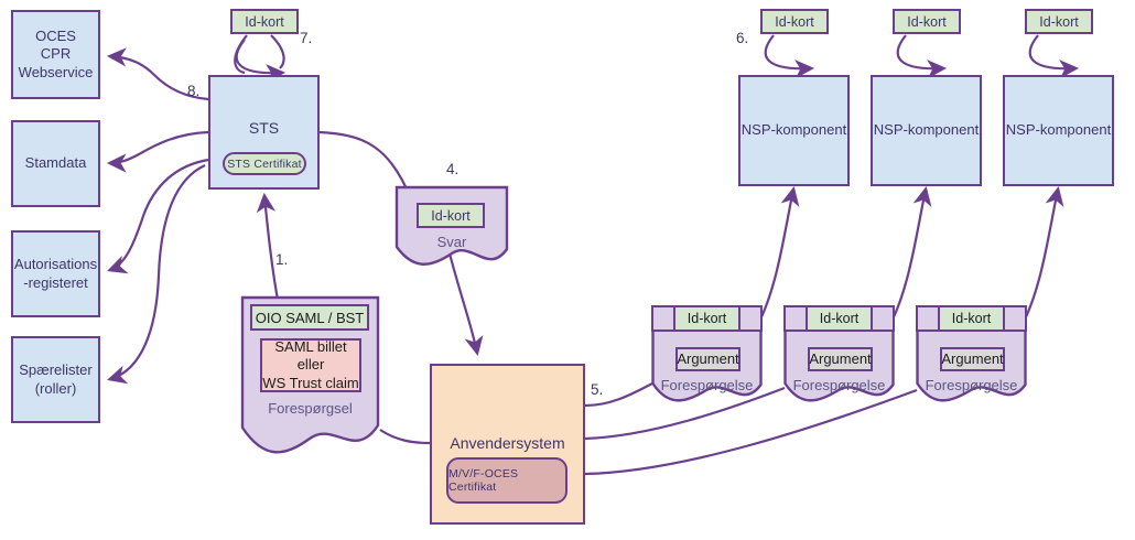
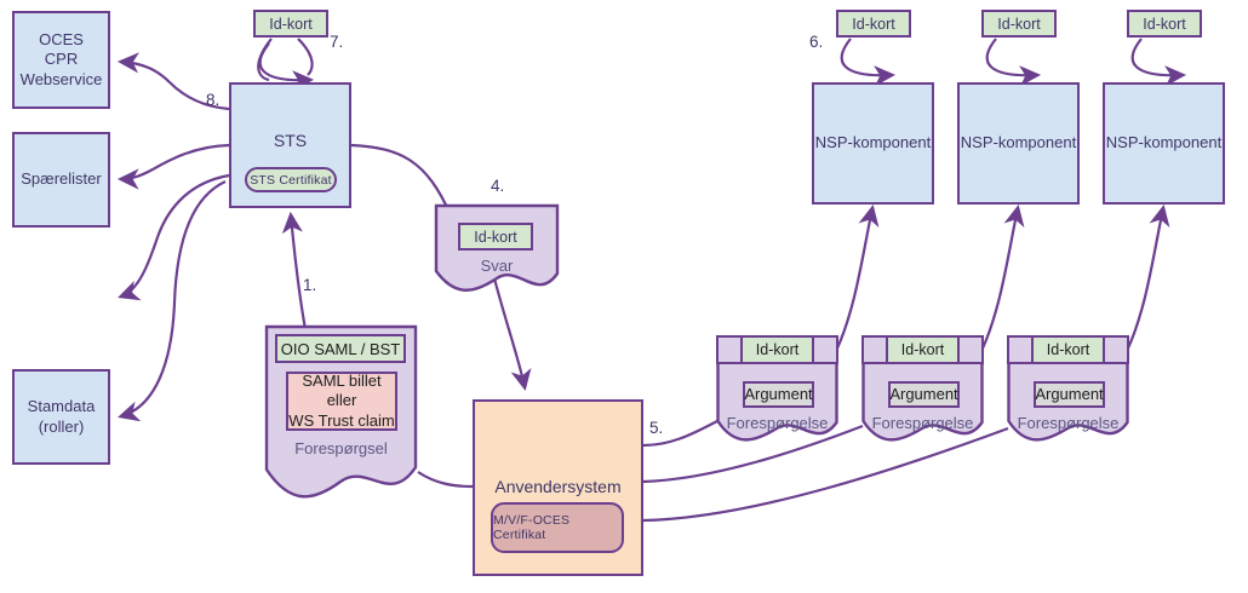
  OCES
  CPR
  Webservice
- Stamdata
+ Spærelister
- Autorisations
- -registeret
- Spærelister
+ Stamdata
  (roller)
  Id-kort
  STS
  STS Certifikat
  OIO SAML / BST
  SAML billet eller
  WS Trust claim
  Forespørgsel
  Id-kort
  Svar
  Anvendersystem
  M/V/F-OCES Certifikat
  Id-kort
  NSP-komponent
  Id-kort
  NSP-komponent
  Id-kort
  NSP-komponent
  Id-kort
  Argument
  Forespørgelse
  Id-kort
  Argument
  Forespørgelse
  Id-kort
  Argument
  Forespørgelse
  1.
  8.
  7.
  4.
  5.
  6.
